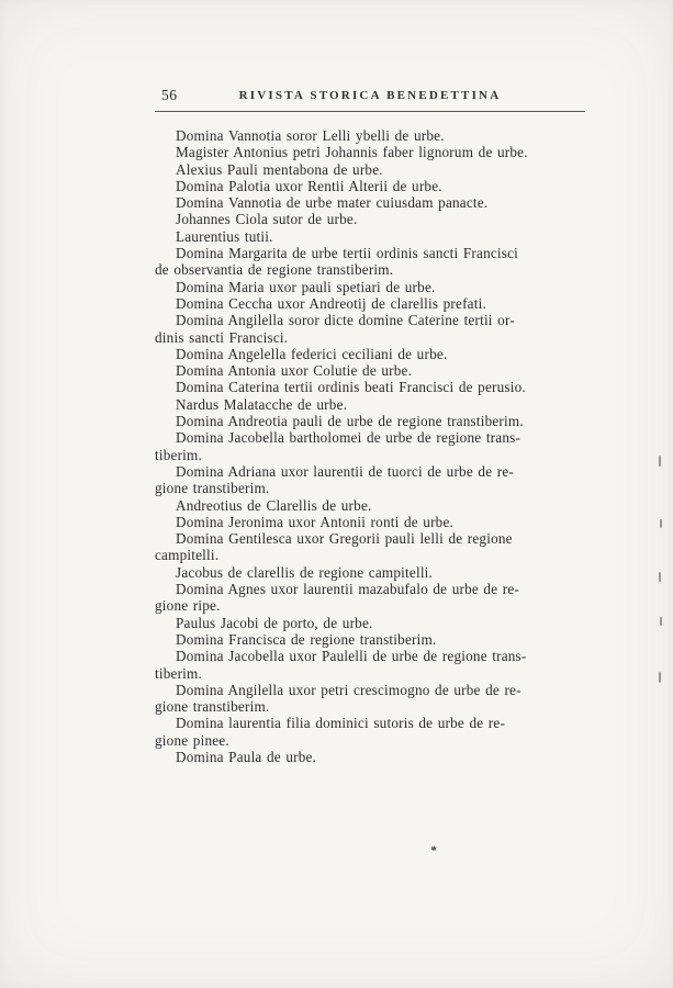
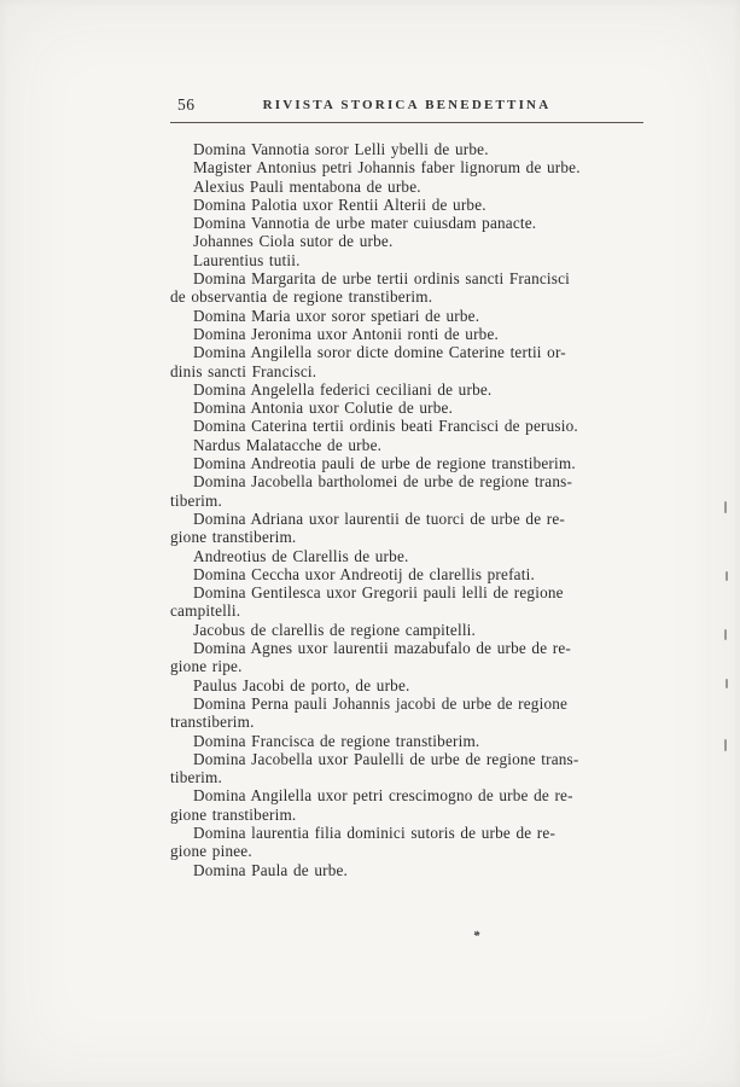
  56
  RIVISTA STORICA BENEDETTINA
  Domina Vannotia soror Lelli ybelli de urbe.
  Magister Antonius petri Johannis faber lignorum de urbe.
  Alexius Pauli mentabona de urbe.
  Domina Palotia uxor Rentii Alterii de urbe.
  Domina Vannotia de urbe mater cuiusdam panacte.
  Johannes Ciola sutor de urbe.
  Laurentius tutii.
  Domina Margarita de urbe tertii ordinis sancti Francisci
  de observantia de regione transtiberim.
- Domina Maria uxor pauli spetiari de urbe.
+ Domina Maria uxor soror spetiari de urbe.
- Domina Ceccha uxor Andreotij de clarellis prefati.
+ Domina Jeronima uxor Antonii ronti de urbe.
  Domina Angilella soror dicte domine Caterine tertii or-
  dinis sancti Francisci.
  Domina Angelella federici ceciliani de urbe.
  Domina Antonia uxor Colutie de urbe.
  Domina Caterina tertii ordinis beati Francisci de perusio.
  Nardus Malatacche de urbe.
  Domina Andreotia pauli de urbe de regione transtiberim.
  Domina Jacobella bartholomei de urbe de regione trans-
  tiberim.
  Domina Adriana uxor laurentii de tuorci de urbe de re-
  gione transtiberim.
  Andreotius de Clarellis de urbe.
- Domina Jeronima uxor Antonii ronti de urbe.
+ Domina Ceccha uxor Andreotij de clarellis prefati.
  Domina Gentilesca uxor Gregorii pauli lelli de regione
  campitelli.
  Jacobus de clarellis de regione campitelli.
  Domina Agnes uxor laurentii mazabufalo de urbe de re-
  gione ripe.
  Paulus Jacobi de porto, de urbe.
+ Domina Perna pauli Johannis jacobi de urbe de regione
+ transtiberim.
  Domina Francisca de regione transtiberim.
  Domina Jacobella uxor Paulelli de urbe de regione trans-
  tiberim.
  Domina Angilella uxor petri crescimogno de urbe de re-
  gione transtiberim.
  Domina laurentia filia dominici sutoris de urbe de re-
  gione pinee.
  Domina Paula de urbe.
